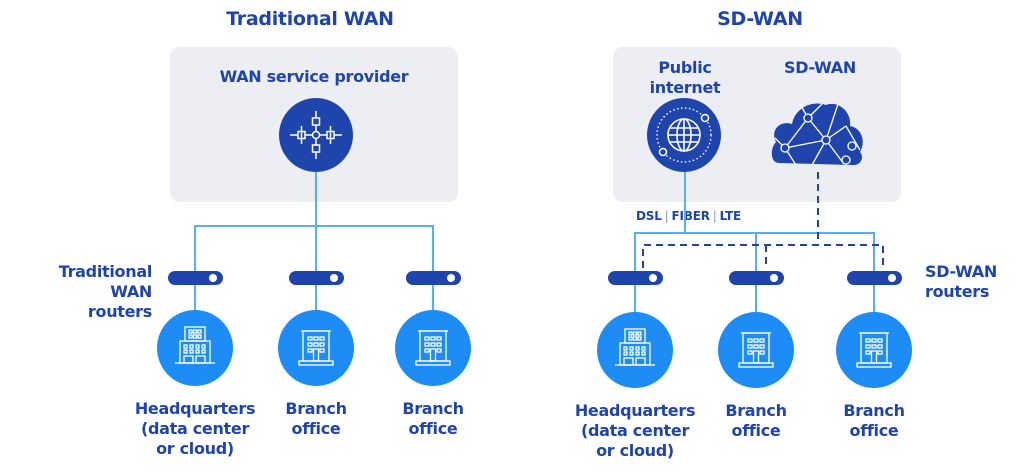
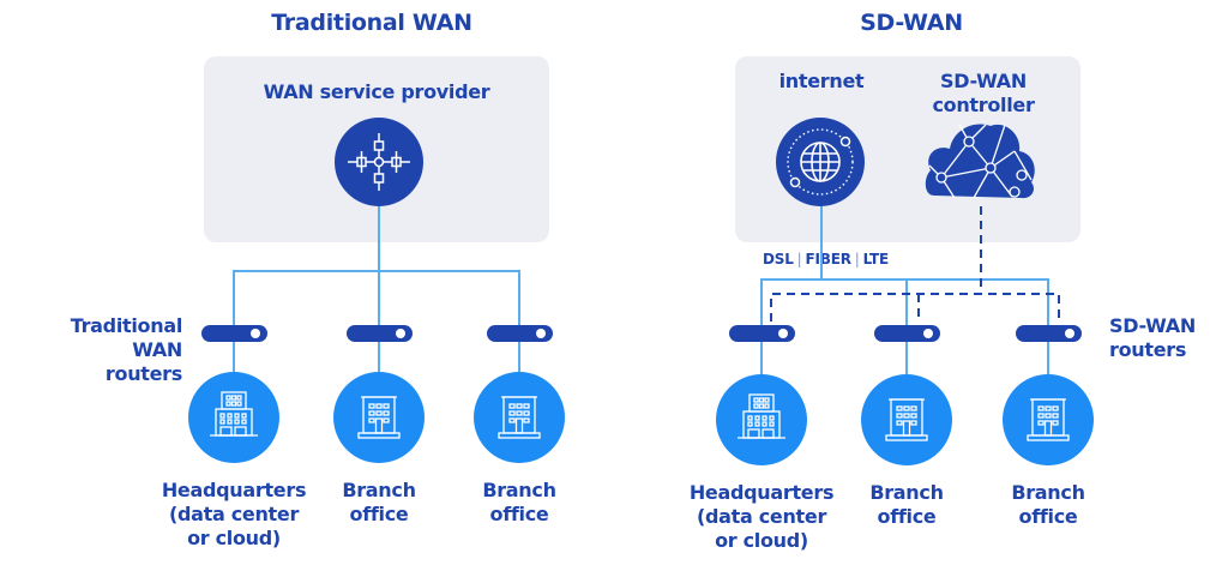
  Traditional WAN
  SD-WAN
  WAN service provider
- Public
  internet
  SD-WAN
+ controller
  DSL | FIBER | LTE
  Traditional WAN
  routers
  SD-WAN
  routers
  Headquarters
  (data center
  or cloud)
  Branch
  office
  Branch
  office
  Headquarters
  (data center
  or cloud)
  Branch
  office
  Branch
  office
